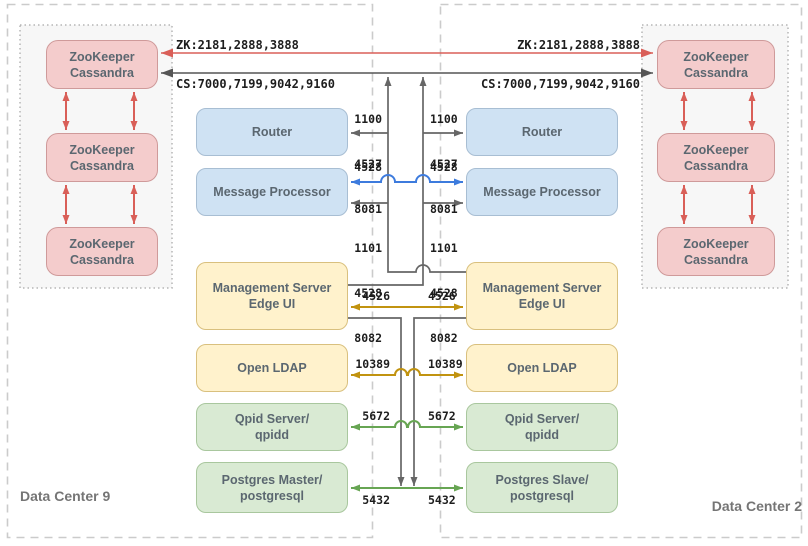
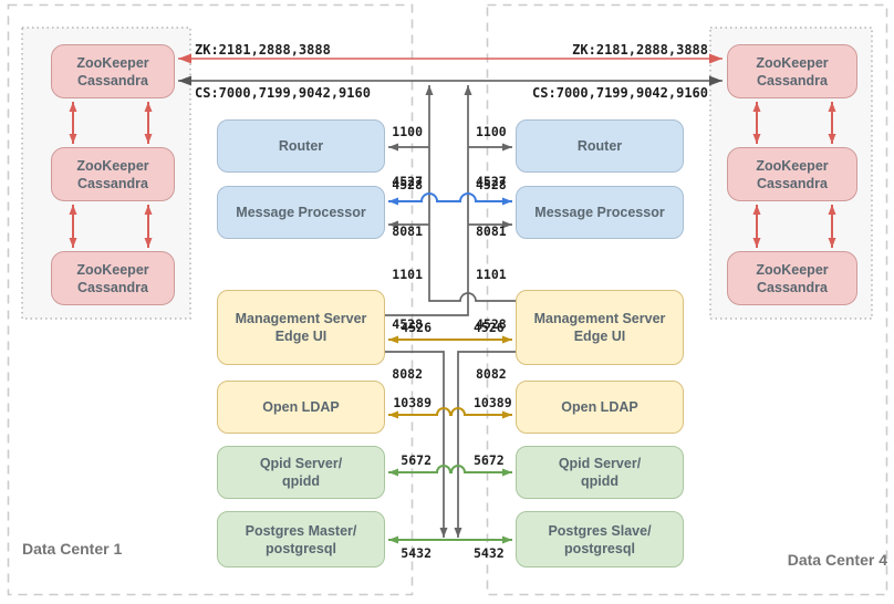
  ZooKeeper
  Cassandra
  ZooKeeper
  Cassandra
  ZooKeeper
  Cassandra
  ZooKeeper
  Cassandra
  ZooKeeper
  Cassandra
  ZooKeeper
  Cassandra
  Router
  Message Processor
  Management Server
  Edge UI
  Open LDAP
  Qpid Server/
  qpidd
  Postgres Master/
  postgresql
  Router
  Message Processor
  Management Server
  Edge UI
  Open LDAP
  Qpid Server/
  qpidd
  Postgres Slave/
  postgresql
  ZK:2181,2888,3888
  CS:7000,7199,9042,9160
  ZK:2181,2888,3888
  CS:7000,7199,9042,9160
  1100
  4527
  8081
  1100
  4527
  8081
  4528
  4528
  1101
  4528
  8082
  1101
  4528
  8082
  4526
  4526
  10389
  10389
  5672
  5672
  5432
  5432
- Data Center 9
+ Data Center 1
- Data Center 2
+ Data Center 4
